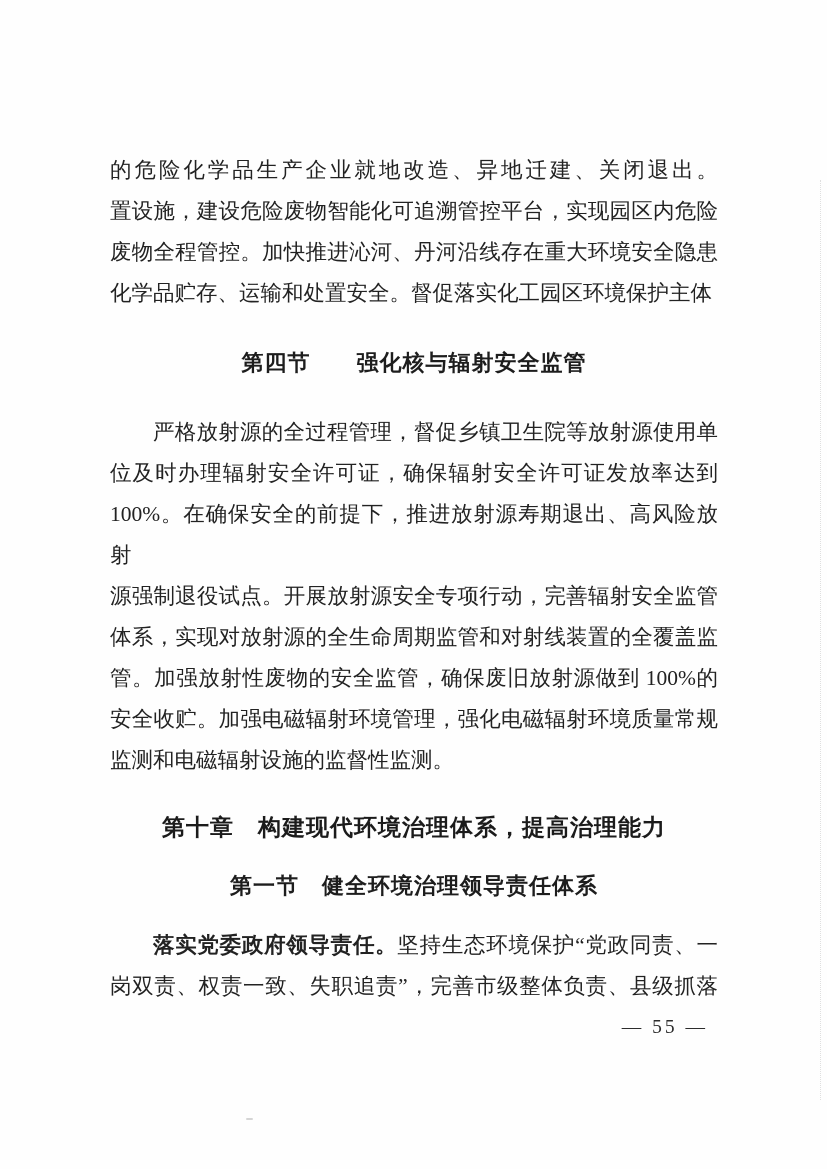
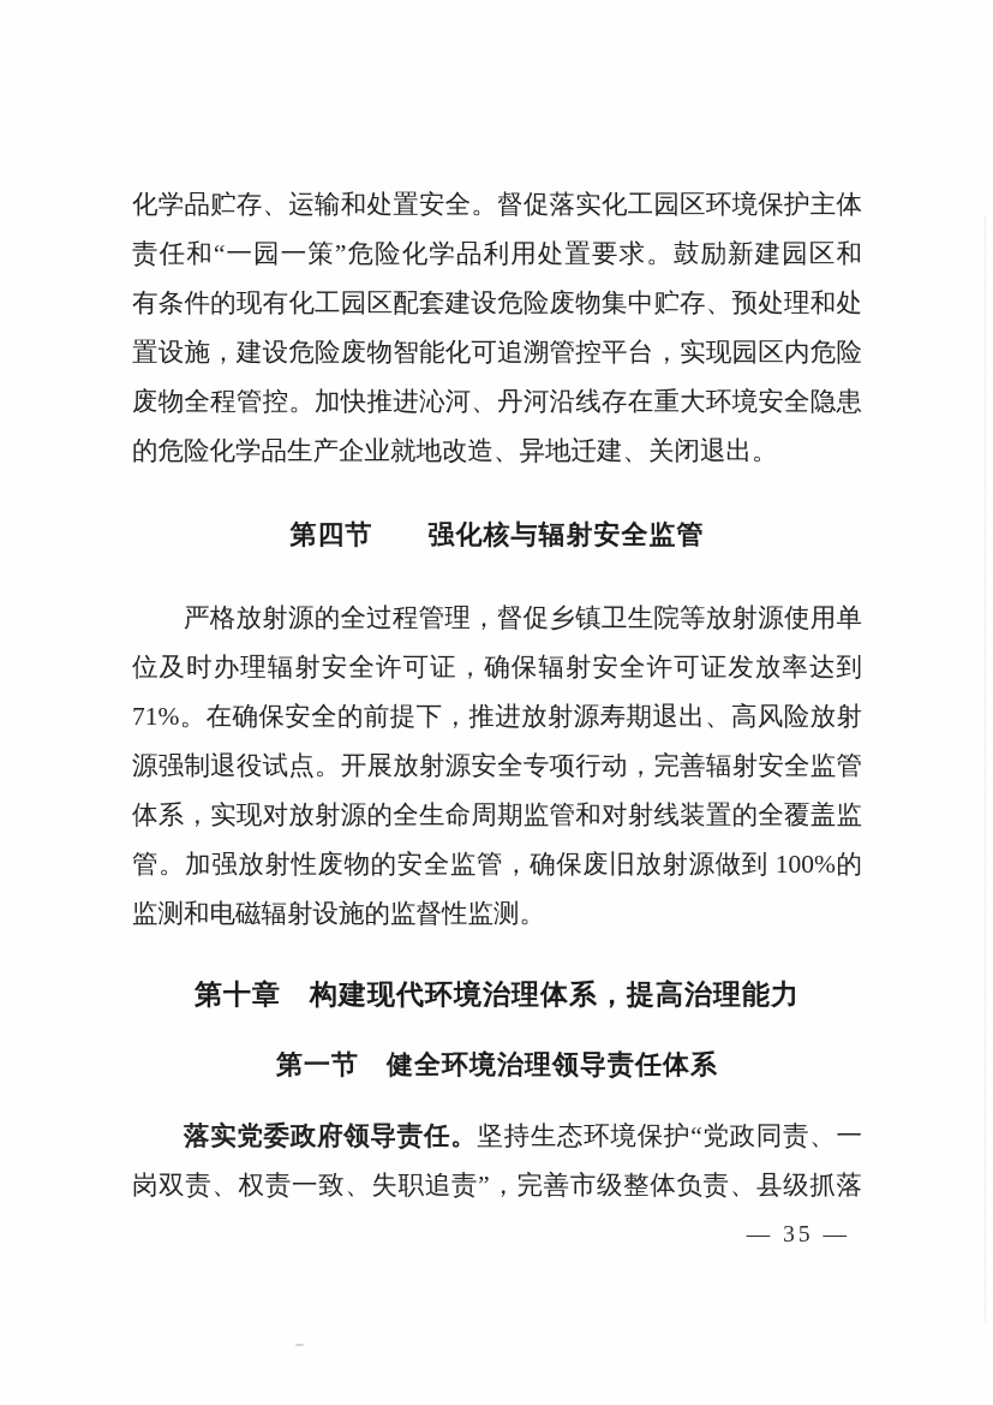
- 的危险化学品生产企业就地改造、异地迁建、关闭退出。
+ 化学品贮存、运输和处置安全。督促落实化工园区环境保护主体
+ 责任和“一园一策”危险化学品利用处置要求。鼓励新建园区和
+ 有条件的现有化工园区配套建设危险废物集中贮存、预处理和处
  置设施，建设危险废物智能化可追溯管控平台，实现园区内危险
  废物全程管控。加快推进沁河、丹河沿线存在重大环境安全隐患
- 化学品贮存、运输和处置安全。督促落实化工园区环境保护主体
+ 的危险化学品生产企业就地改造、异地迁建、关闭退出。
  第四节 强化核与辐射安全监管
  严格放射源的全过程管理，督促乡镇卫生院等放射源使用单
  位及时办理辐射安全许可证，确保辐射安全许可证发放率达到
- 100%。在确保安全的前提下，推进放射源寿期退出、高风险放射
+ 71%。在确保安全的前提下，推进放射源寿期退出、高风险放射
  源强制退役试点。开展放射源安全专项行动，完善辐射安全监管
  体系，实现对放射源的全生命周期监管和对射线装置的全覆盖监
  管。加强放射性废物的安全监管，确保废旧放射源做到 100%的
- 安全收贮。加强电磁辐射环境管理，强化电磁辐射环境质量常规
  监测和电磁辐射设施的监督性监测。
  第十章 构建现代环境治理体系，提高治理能力
  第一节 健全环境治理领导责任体系
  落实党委政府领导责任。坚持生态环境保护“党政同责、一
  岗双责、权责一致、失职追责”，完善市级整体负责、县级抓落
- — 55 —
+ — 35 —
